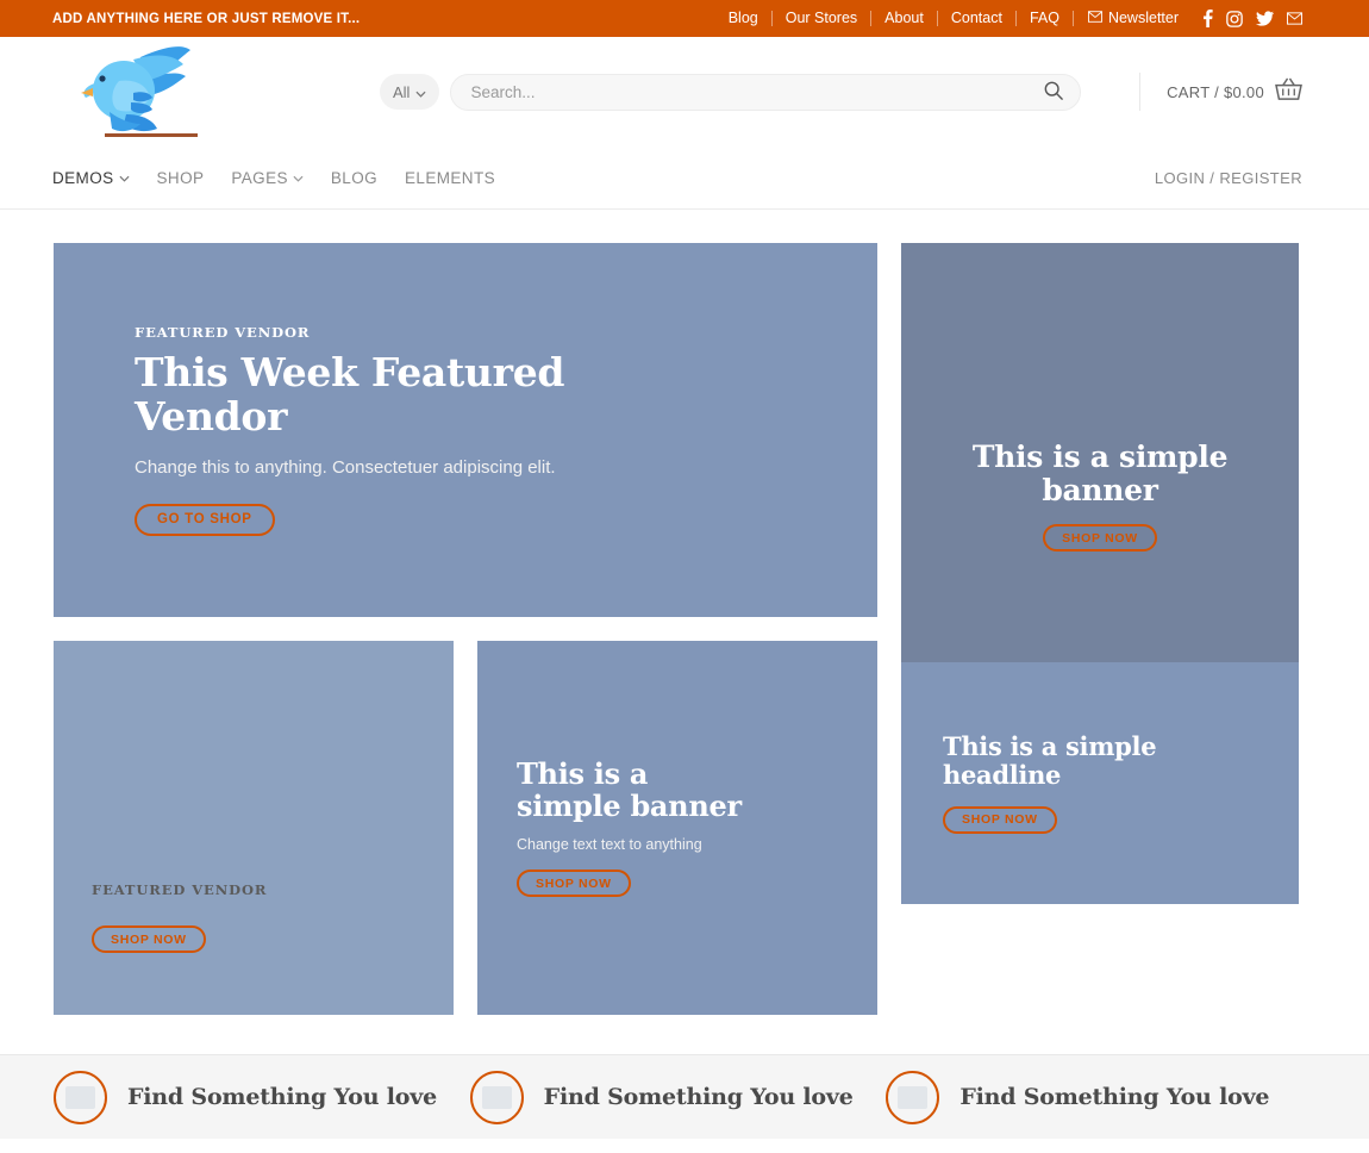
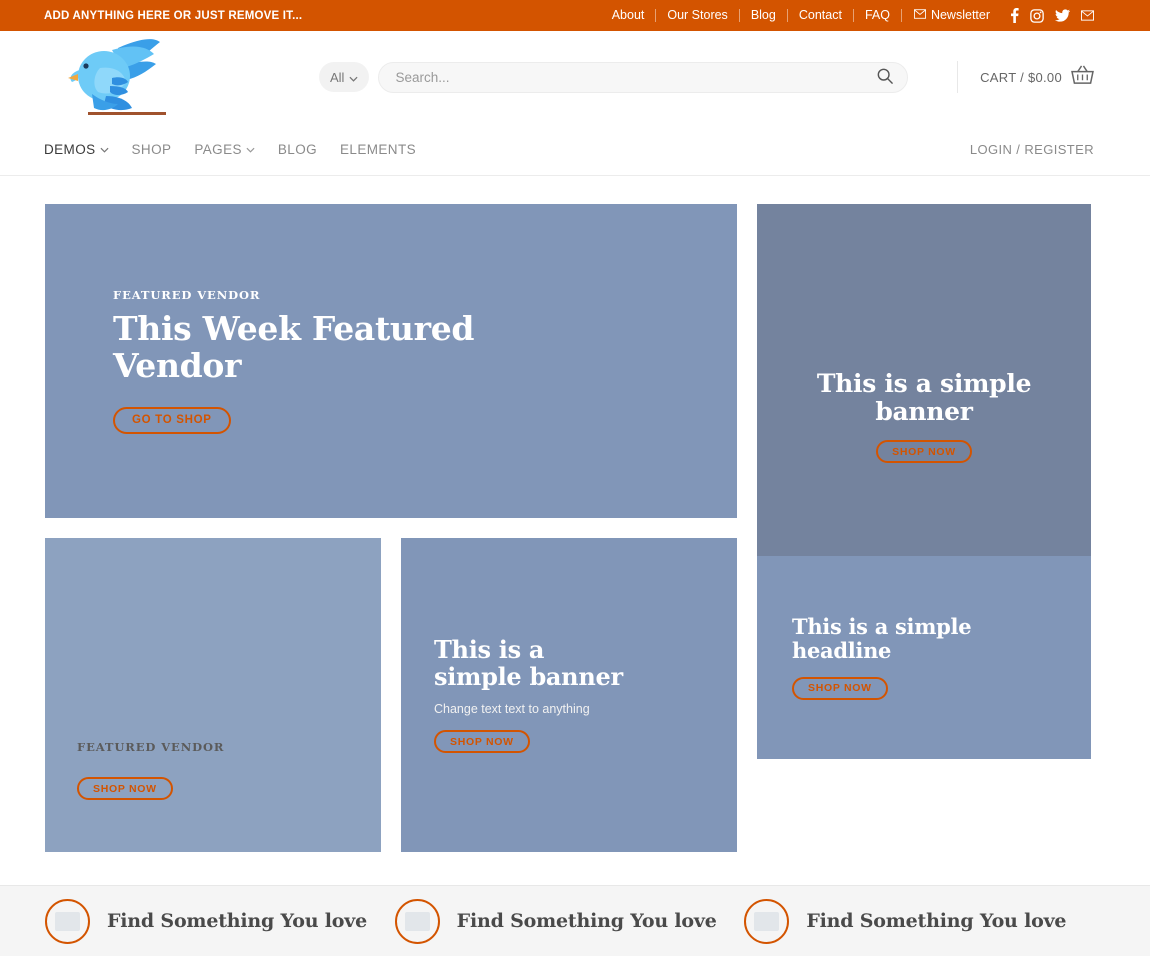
  ADD ANYTHING HERE OR JUST REMOVE IT...
- Blog
+ About
  Our Stores
- About
+ Blog
  Contact
  FAQ
  Newsletter
  All
  Search...
  CART / $0.00
  DEMOS
  SHOP
  PAGES
  BLOG
  ELEMENTS
  LOGIN / REGISTER
  FEATURED VENDOR
  This Week Featured Vendor
- Change this to anything. Consectetuer adipiscing elit.
  GO TO SHOP
  This is a simple banner
  SHOP NOW
  FEATURED VENDOR
  SHOP NOW
  This is a simple banner
  Change text text to anything
  SHOP NOW
  This is a simple headline
  SHOP NOW
  Find Something You love
  Find Something You love
  Find Something You love
